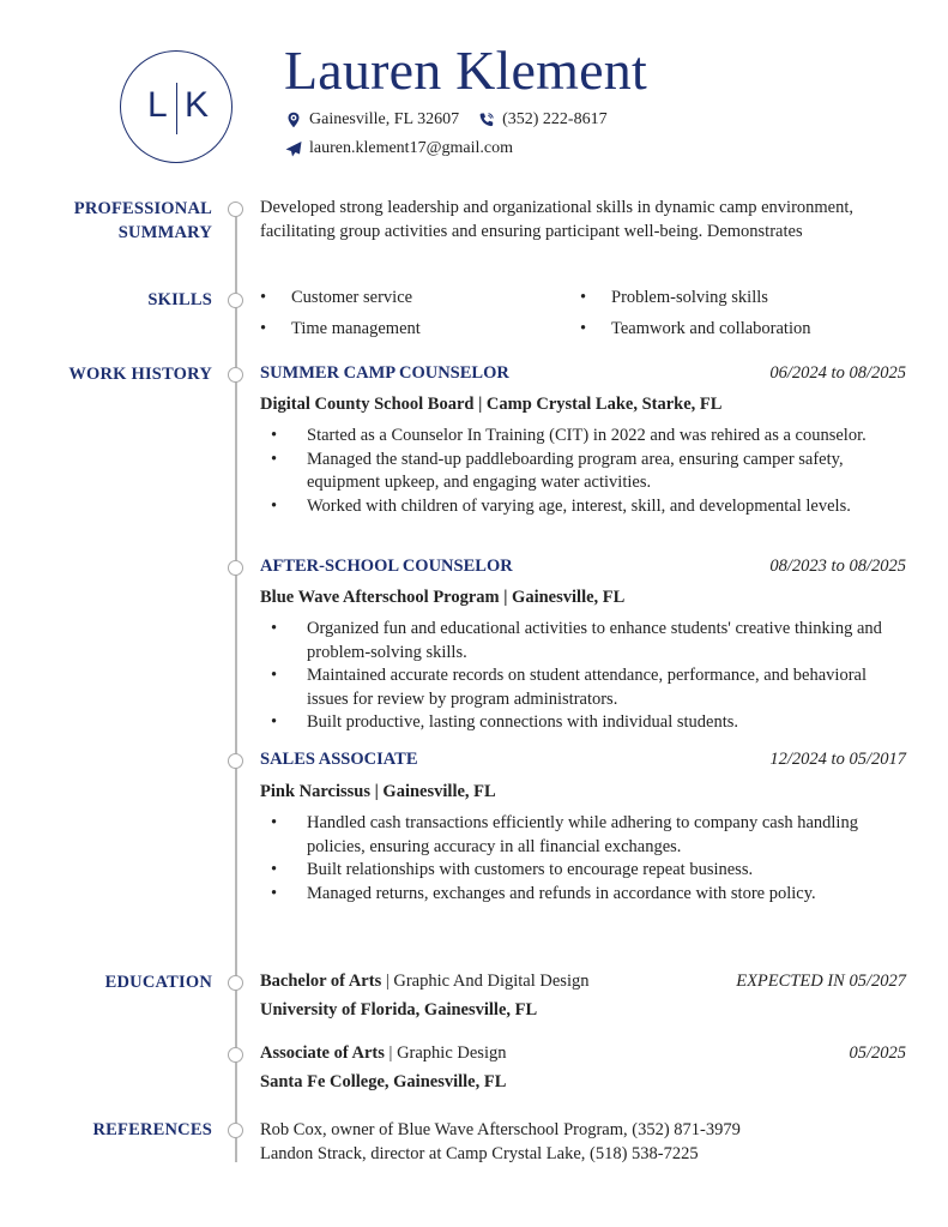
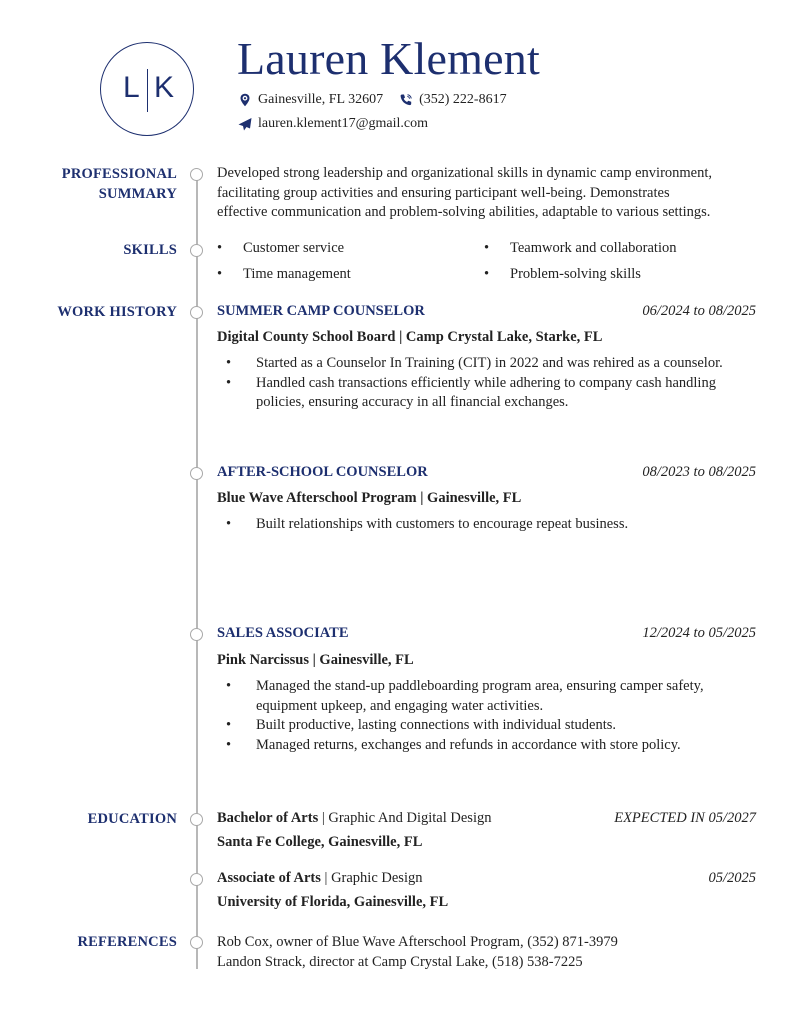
  L
  K
  Lauren Klement
  Gainesville, FL 32607
  (352) 222-8617
  lauren.klement17@gmail.com
  PROFESSIONAL
  SUMMARY
  Developed strong leadership and organizational skills in dynamic camp environment,
  facilitating group activities and ensuring participant well-being. Demonstrates
+ effective communication and problem-solving abilities, adaptable to various settings.
  SKILLS
  •
  Customer service
  •
- Problem-solving skills
+ Teamwork and collaboration
  •
  Time management
  •
- Teamwork and collaboration
+ Problem-solving skills
  WORK HISTORY
  SUMMER CAMP COUNSELOR
  06/2024 to 08/2025
  Digital County School Board | Camp Crystal Lake, Starke, FL
  Started as a Counselor In Training (CIT) in 2022 and was rehired as a counselor.
- Managed the stand-up paddleboarding program area, ensuring camper safety, equipment upkeep, and engaging water activities.
+ Handled cash transactions efficiently while adhering to company cash handling policies, ensuring accuracy in all financial exchanges.
- Worked with children of varying age, interest, skill, and developmental levels.
  AFTER-SCHOOL COUNSELOR
  08/2023 to 08/2025
  Blue Wave Afterschool Program | Gainesville, FL
- Organized fun and educational activities to enhance students' creative thinking and problem-solving skills.
- Maintained accurate records on student attendance, performance, and behavioral issues for review by program administrators.
- Built productive, lasting connections with individual students.
+ Built relationships with customers to encourage repeat business.
  SALES ASSOCIATE
- 12/2024 to 05/2017
+ 12/2024 to 05/2025
  Pink Narcissus | Gainesville, FL
- Handled cash transactions efficiently while adhering to company cash handling policies, ensuring accuracy in all financial exchanges.
+ Managed the stand-up paddleboarding program area, ensuring camper safety, equipment upkeep, and engaging water activities.
- Built relationships with customers to encourage repeat business.
+ Built productive, lasting connections with individual students.
  Managed returns, exchanges and refunds in accordance with store policy.
  EDUCATION
  Bachelor of Arts | Graphic And Digital Design
  EXPECTED IN 05/2027
- University of Florida, Gainesville, FL
+ Santa Fe College, Gainesville, FL
  Associate of Arts | Graphic Design
  05/2025
- Santa Fe College, Gainesville, FL
+ University of Florida, Gainesville, FL
  REFERENCES
  Rob Cox, owner of Blue Wave Afterschool Program, (352) 871-3979
  Landon Strack, director at Camp Crystal Lake, (518) 538-7225
